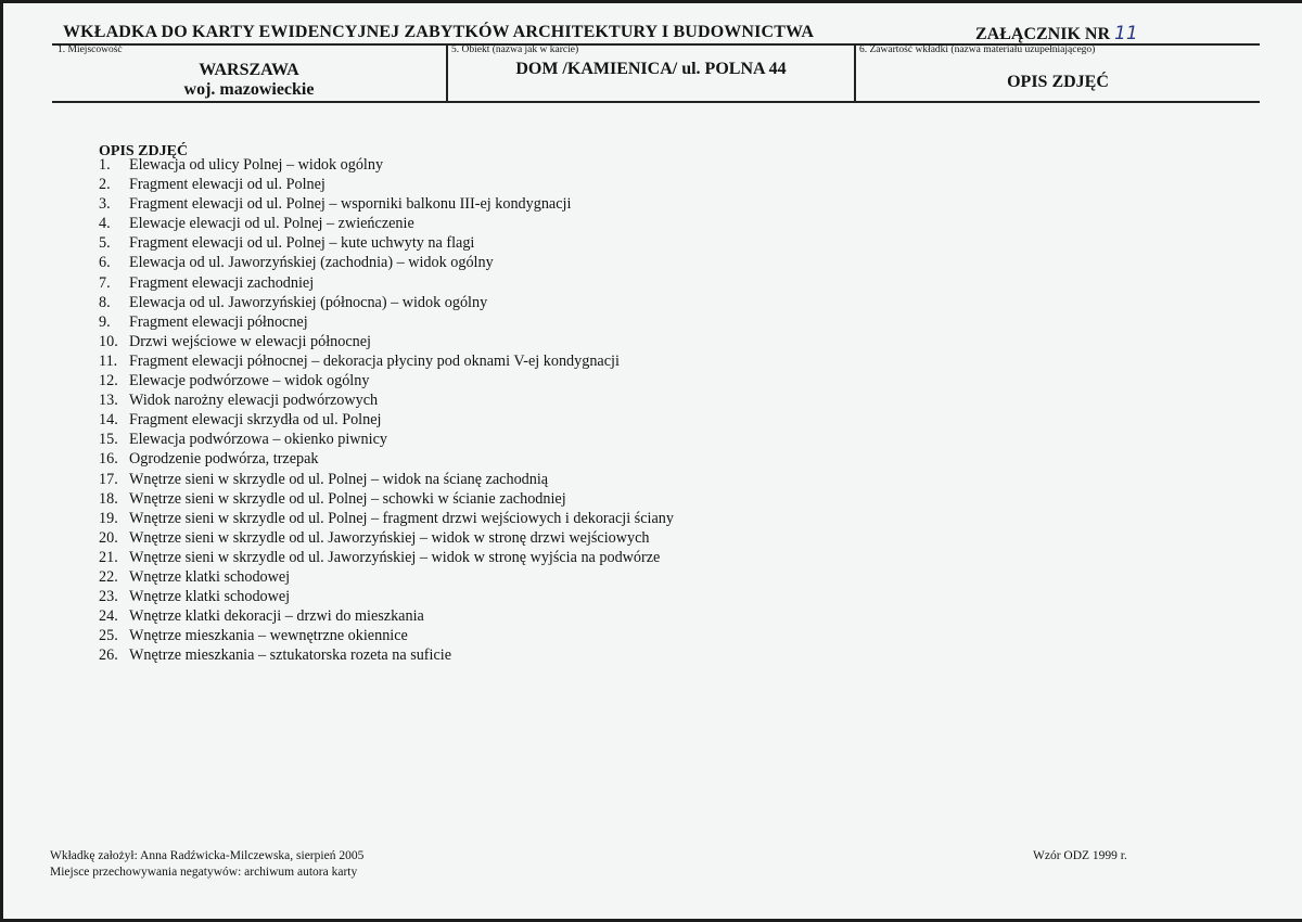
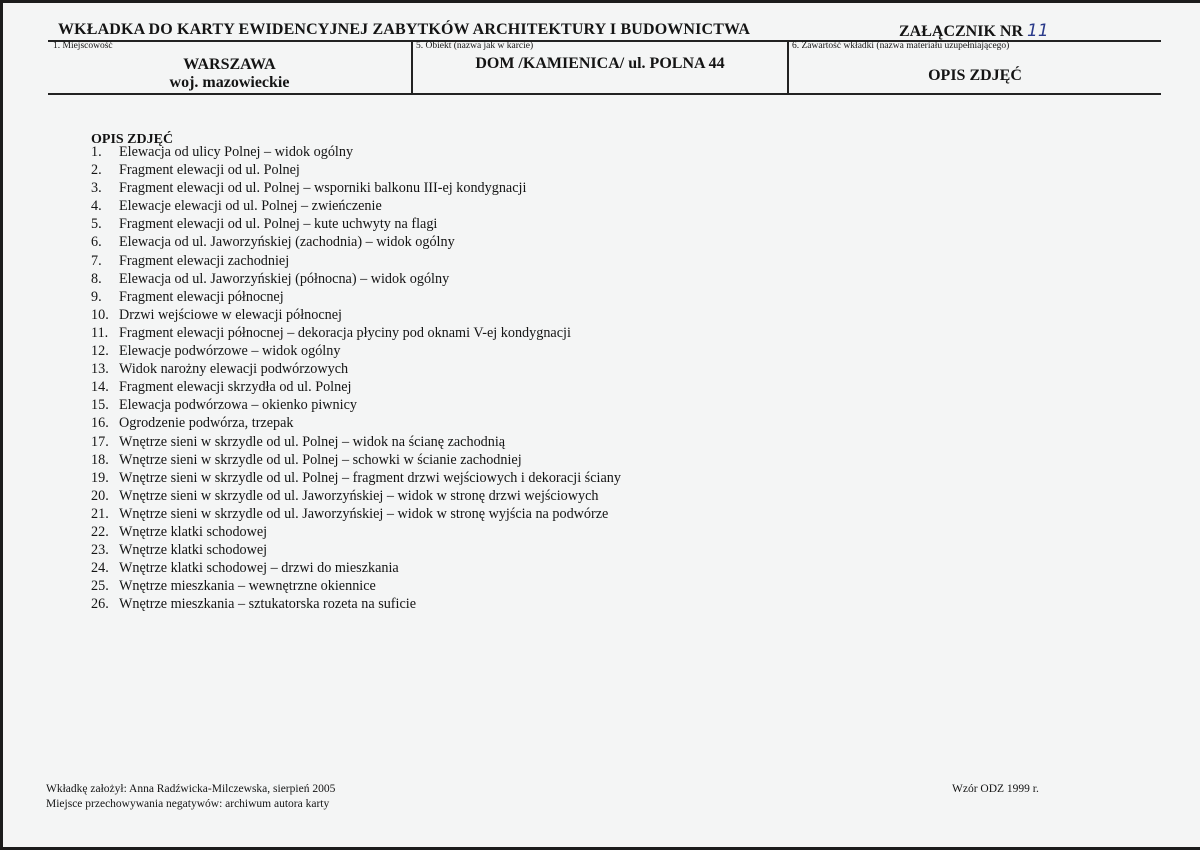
  WKŁADKA DO KARTY EWIDENCYJNEJ ZABYTKÓW ARCHITEKTURY I BUDOWNICTWA
  ZAŁĄCZNIK NR 11
  1. Miejscowość
  WARSZAWA
  woj. mazowieckie
  5. Obiekt (nazwa jak w karcie)
  DOM /KAMIENICA/ ul. POLNA 44
  6. Zawartość wkładki (nazwa materiału uzupełniającego)
  OPIS ZDJĘĆ
  OPIS ZDJĘĆ
  1. Elewacja od ulicy Polnej – widok ogólny
  2. Fragment elewacji od ul. Polnej
  3. Fragment elewacji od ul. Polnej – wsporniki balkonu III-ej kondygnacji
  4. Elewacje elewacji od ul. Polnej – zwieńczenie
  5. Fragment elewacji od ul. Polnej – kute uchwyty na flagi
  6. Elewacja od ul. Jaworzyńskiej (zachodnia) – widok ogólny
  7. Fragment elewacji zachodniej
  8. Elewacja od ul. Jaworzyńskiej (północna) – widok ogólny
  9. Fragment elewacji północnej
  10. Drzwi wejściowe w elewacji północnej
  11. Fragment elewacji północnej – dekoracja płyciny pod oknami V-ej kondygnacji
  12. Elewacje podwórzowe – widok ogólny
  13. Widok narożny elewacji podwórzowych
  14. Fragment elewacji skrzydła od ul. Polnej
  15. Elewacja podwórzowa – okienko piwnicy
  16. Ogrodzenie podwórza, trzepak
  17. Wnętrze sieni w skrzydle od ul. Polnej – widok na ścianę zachodnią
  18. Wnętrze sieni w skrzydle od ul. Polnej – schowki w ścianie zachodniej
  19. Wnętrze sieni w skrzydle od ul. Polnej – fragment drzwi wejściowych i dekoracji ściany
  20. Wnętrze sieni w skrzydle od ul. Jaworzyńskiej – widok w stronę drzwi wejściowych
  21. Wnętrze sieni w skrzydle od ul. Jaworzyńskiej – widok w stronę wyjścia na podwórze
  22. Wnętrze klatki schodowej
  23. Wnętrze klatki schodowej
- 24. Wnętrze klatki dekoracji – drzwi do mieszkania
+ 24. Wnętrze klatki schodowej – drzwi do mieszkania
  25. Wnętrze mieszkania – wewnętrzne okiennice
  26. Wnętrze mieszkania – sztukatorska rozeta na suficie
  Wkładkę założył: Anna Radźwicka-Milczewska, sierpień 2005
  Miejsce przechowywania negatywów: archiwum autora karty
  Wzór ODZ 1999 r.
